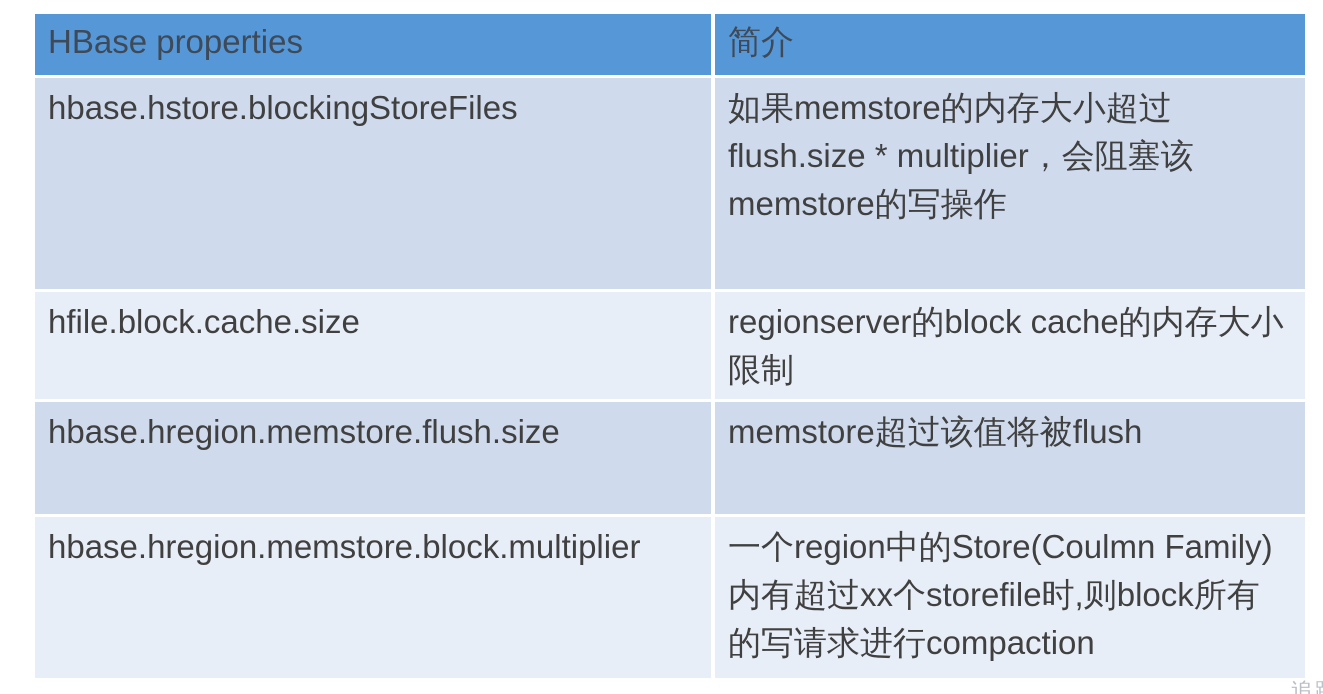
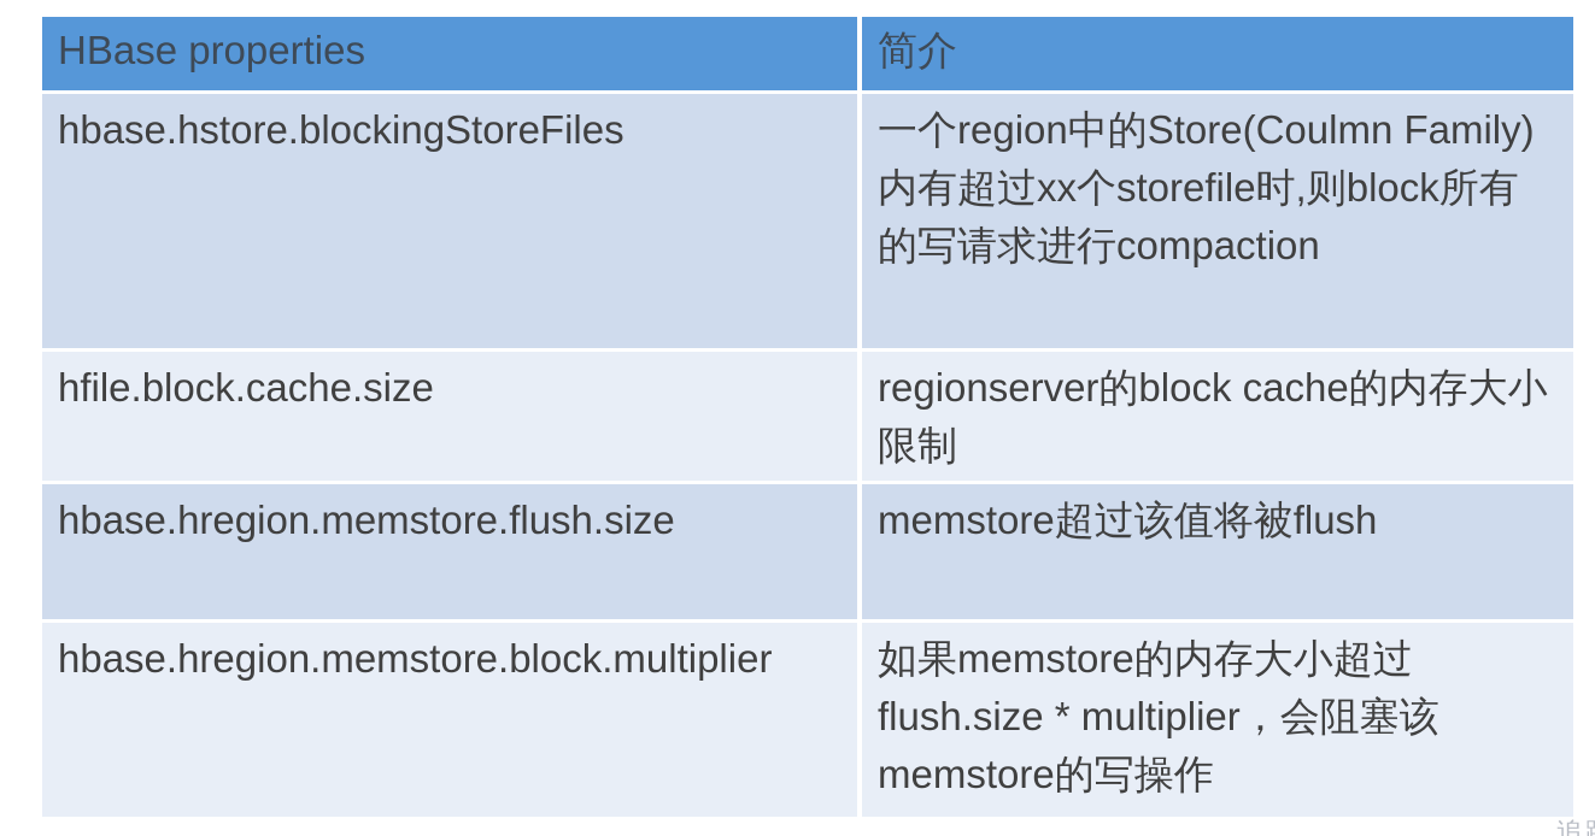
  HBase properties
  简介
  hbase.hstore.blockingStoreFiles
- 如果memstore的内存大小超过flush.size * multiplier，会阻塞该memstore的写操作
+ 一个region中的Store(Coulmn Family)内有超过xx个storefile时,则block所有的写请求进行compaction
  hfile.block.cache.size
  regionserver的block cache的内存大小限制
  hbase.hregion.memstore.flush.size
  memstore超过该值将被flush
  hbase.hregion.memstore.block.multiplier
- 一个region中的Store(Coulmn Family)内有超过xx个storefile时,则block所有的写请求进行compaction
+ 如果memstore的内存大小超过flush.size * multiplier，会阻塞该memstore的写操作
